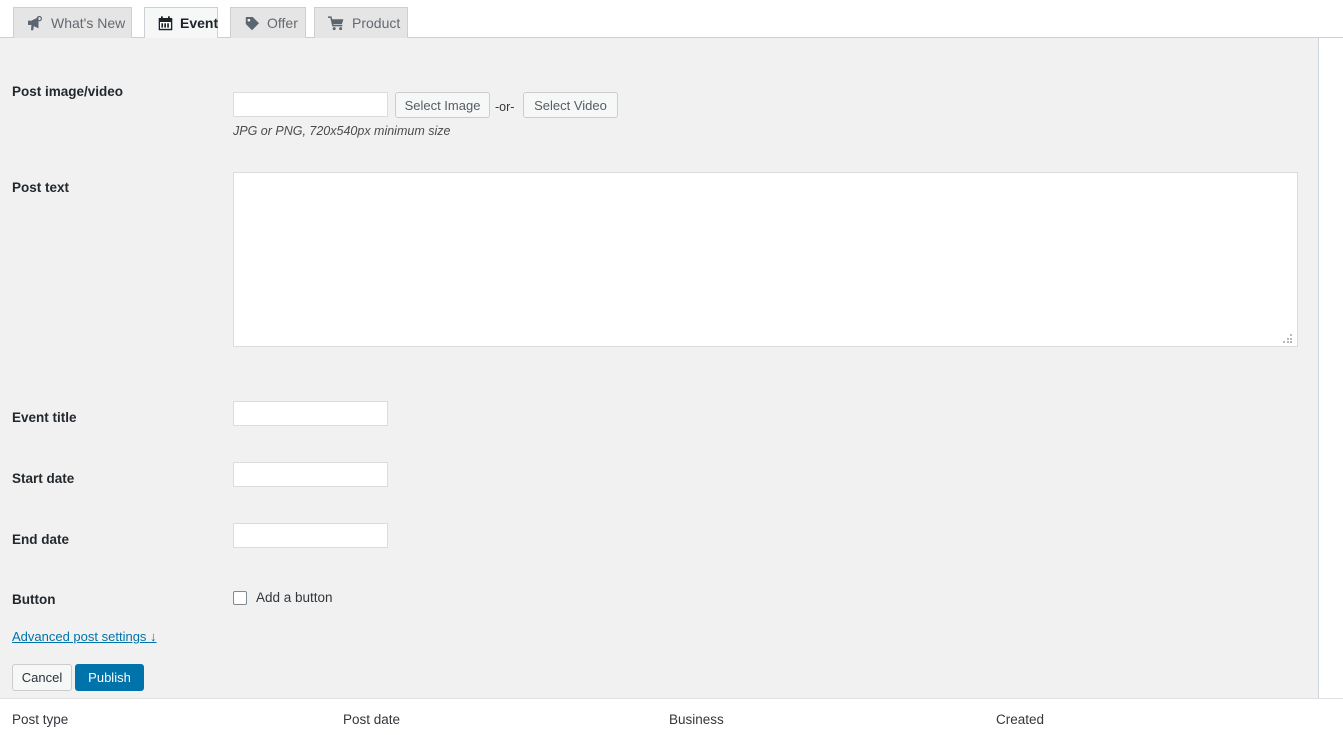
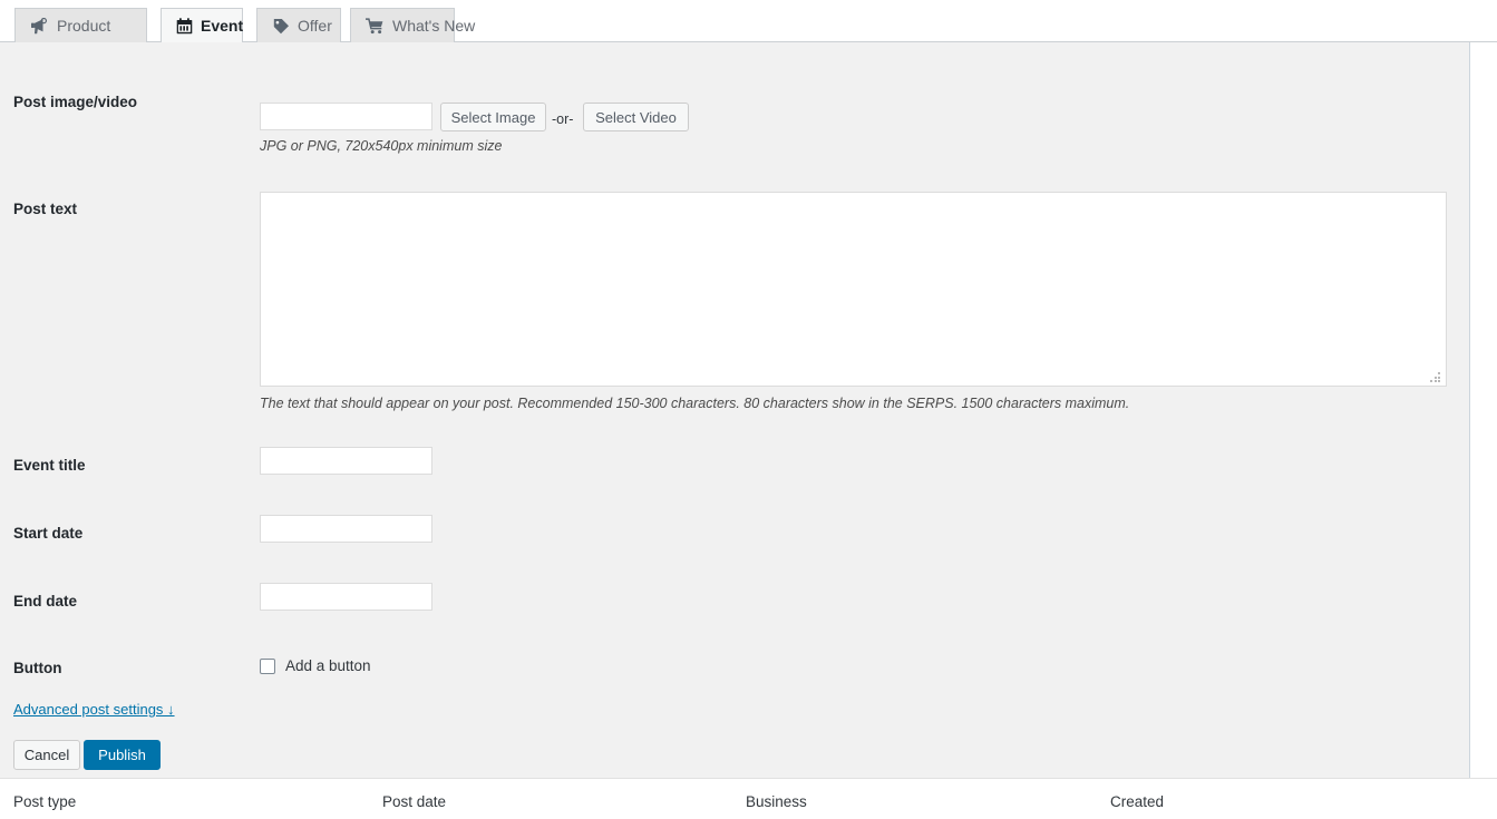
- What's New
+ Product
  Event
  Offer
- Product
+ What's New
  Post image/video
  Select Image
  -or-
  Select Video
  JPG or PNG, 720x540px minimum size
  Post text
+ The text that should appear on your post. Recommended 150-300 characters. 80 characters show in the SERPS. 1500 characters maximum.
  Event title
  Start date
  End date
  Button
  Add a button
  Advanced post settings ↓
  Cancel
  Publish
  Post type
  Post date
  Business
  Created
